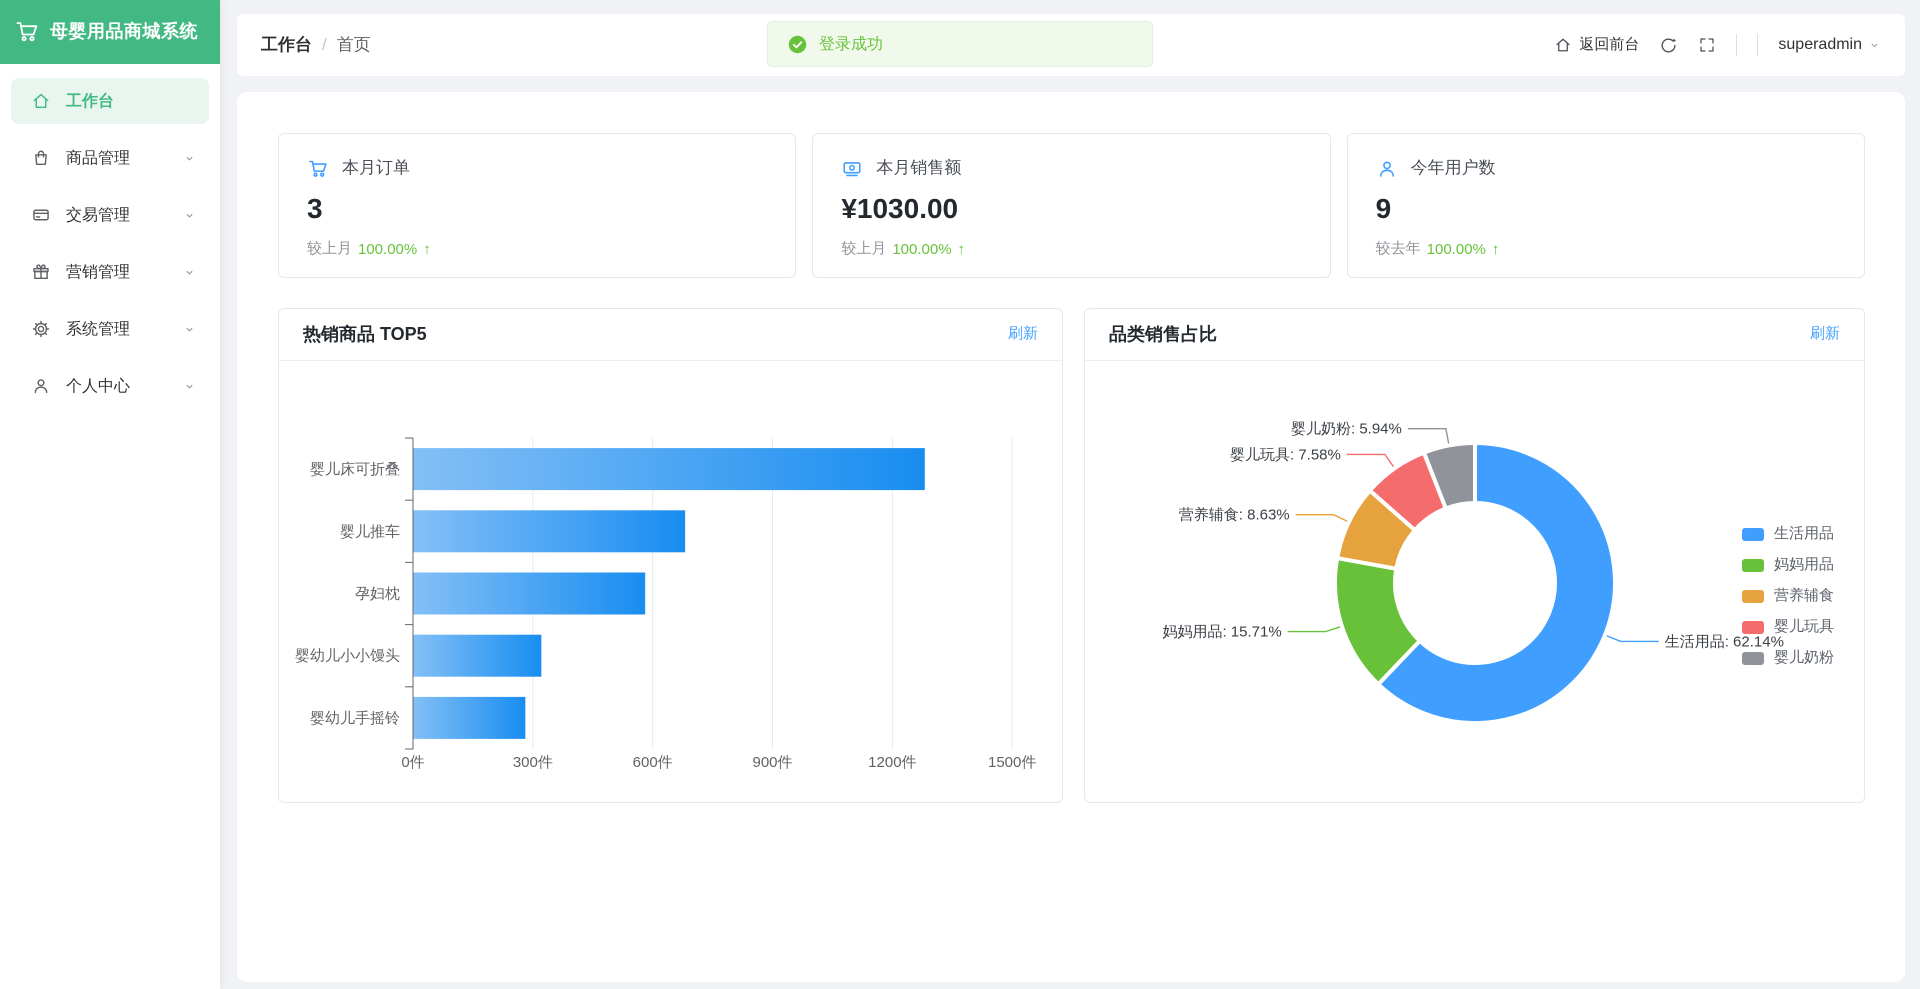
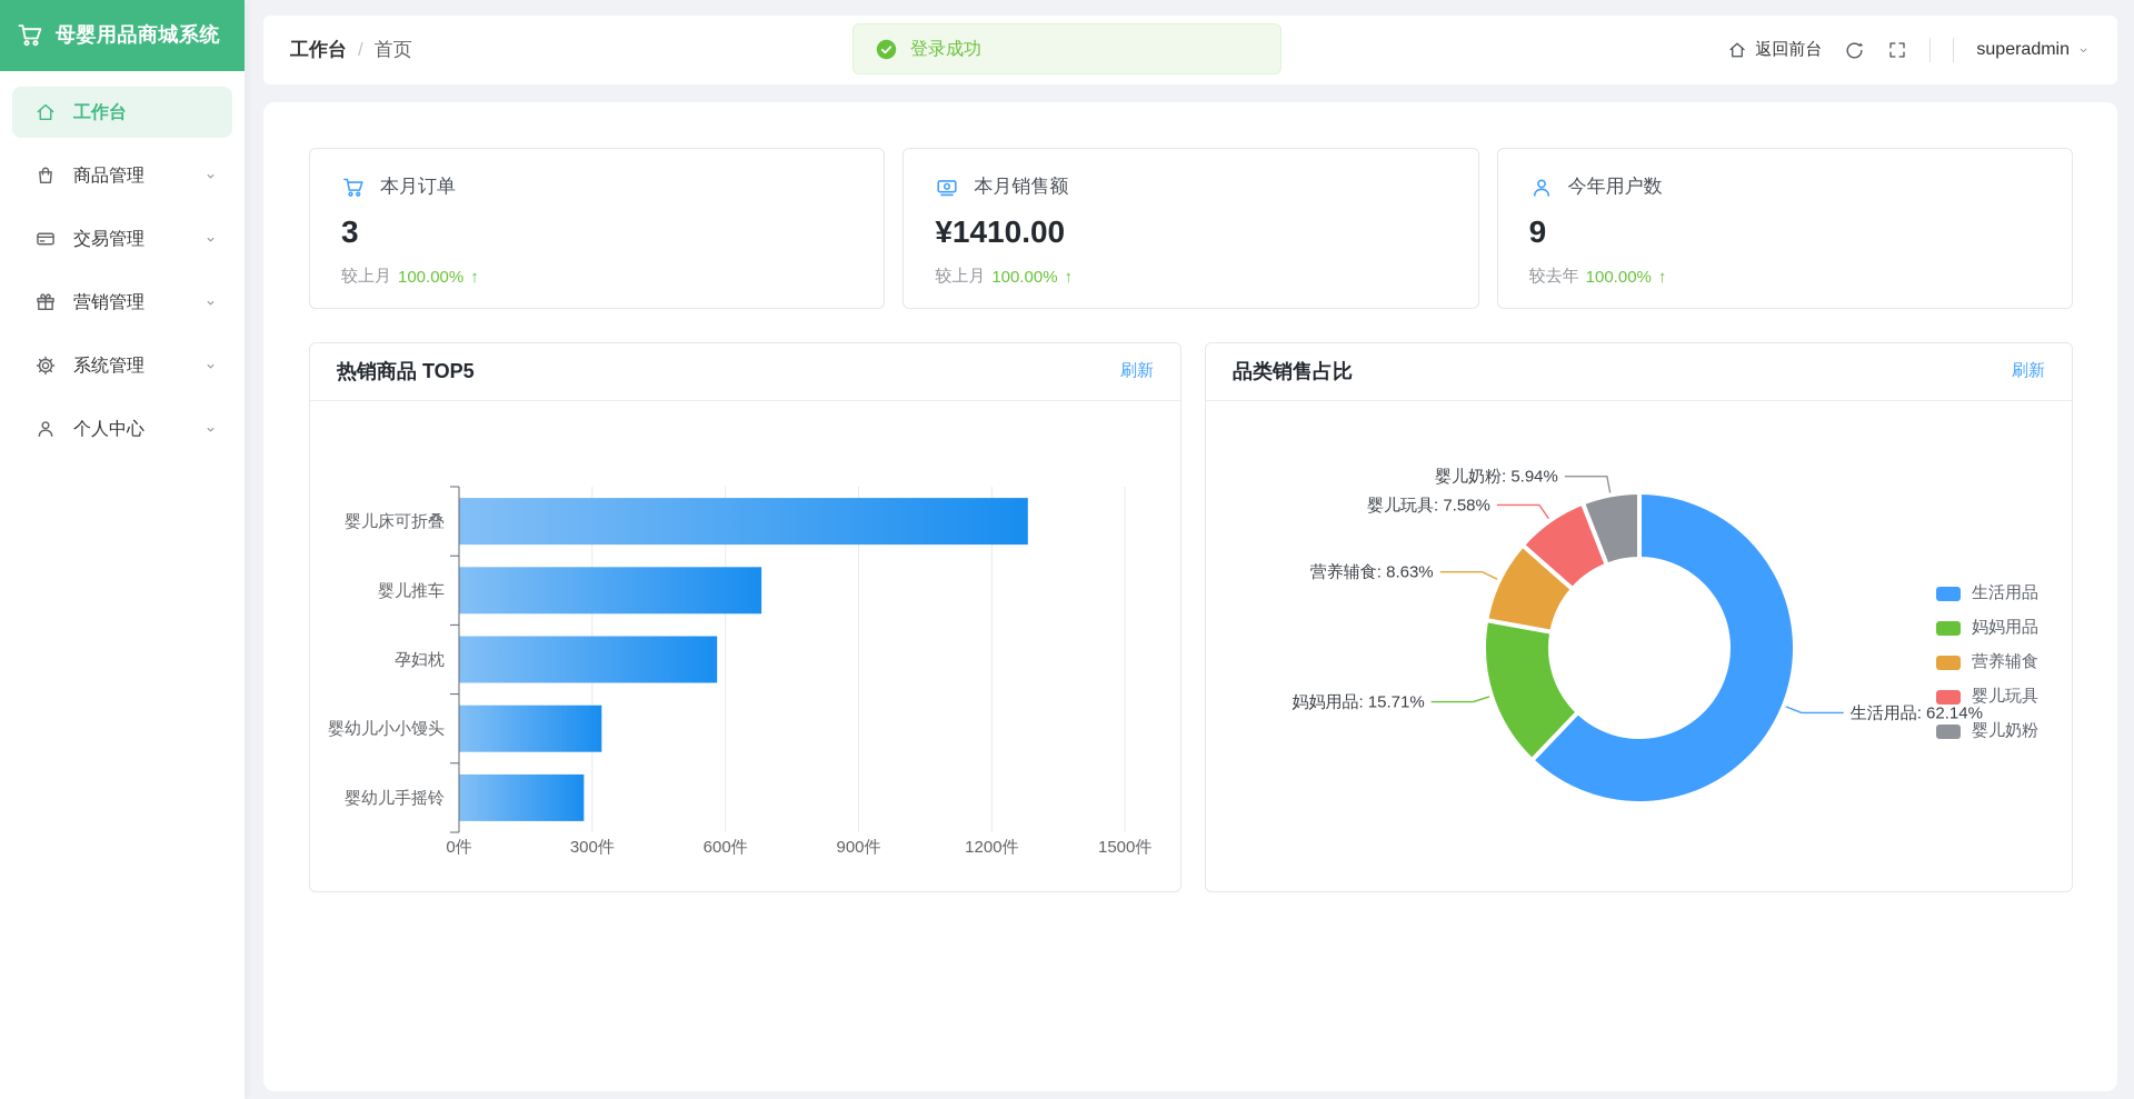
  母婴用品商城系统
  工作台
  商品管理
  交易管理
  营销管理
  系统管理
  个人中心
  工作台
  /
  首页
  返回前台
  superadmin
  登录成功
  本月订单
  3
  较上月
  100.00%
  ↑
  本月销售额
- ¥1030.00
+ ¥1410.00
  较上月
  100.00%
  ↑
  今年用户数
  9
  较去年
  100.00%
  ↑
  热销商品 TOP5
  刷新
  0件
  300件
  600件
  900件
  1200件
  1500件
  婴儿床可折叠
  婴儿推车
  孕妇枕
  婴幼儿小小馒头
  婴幼儿手摇铃
  品类销售占比
  刷新
  生活用品: 62.14%
  妈妈用品: 15.71%
  营养辅食: 8.63%
  婴儿玩具: 7.58%
  婴儿奶粉: 5.94%
  生活用品
  妈妈用品
  营养辅食
  婴儿玩具
  婴儿奶粉
